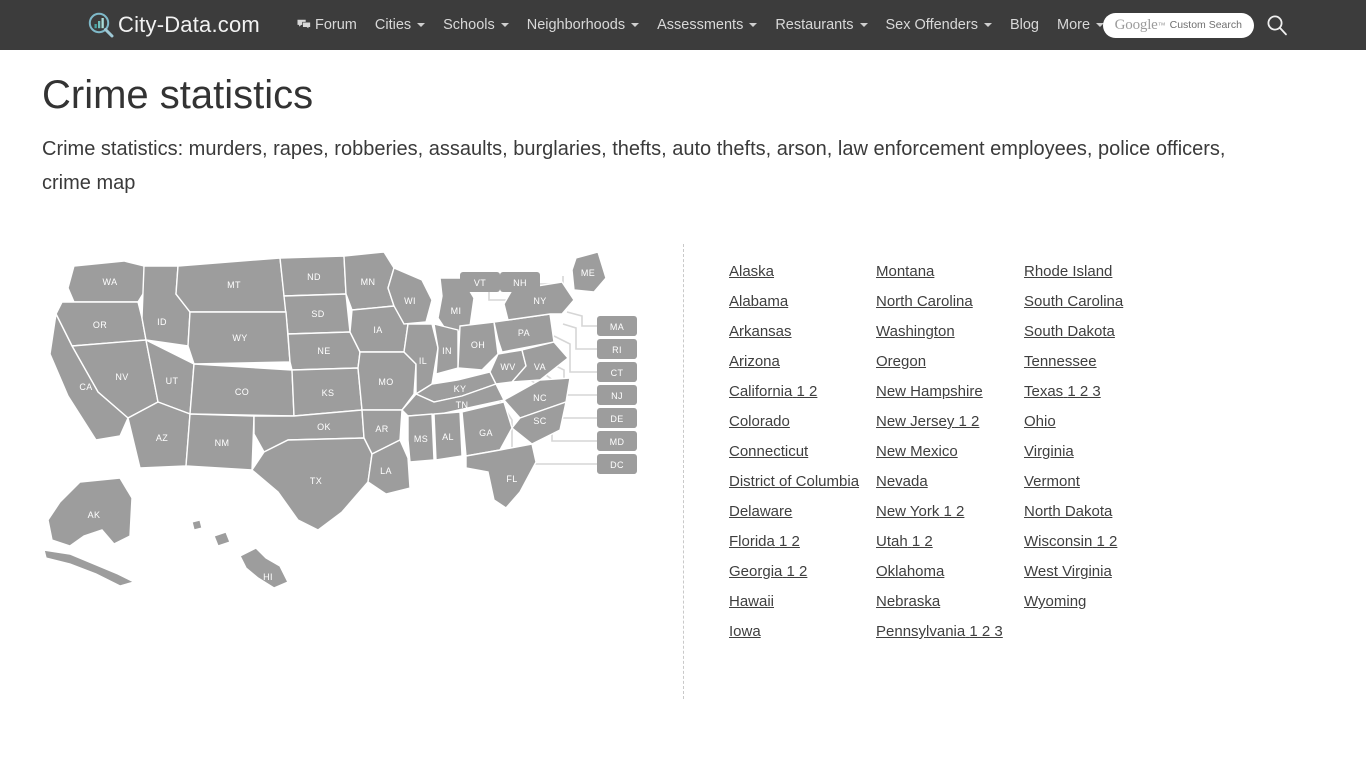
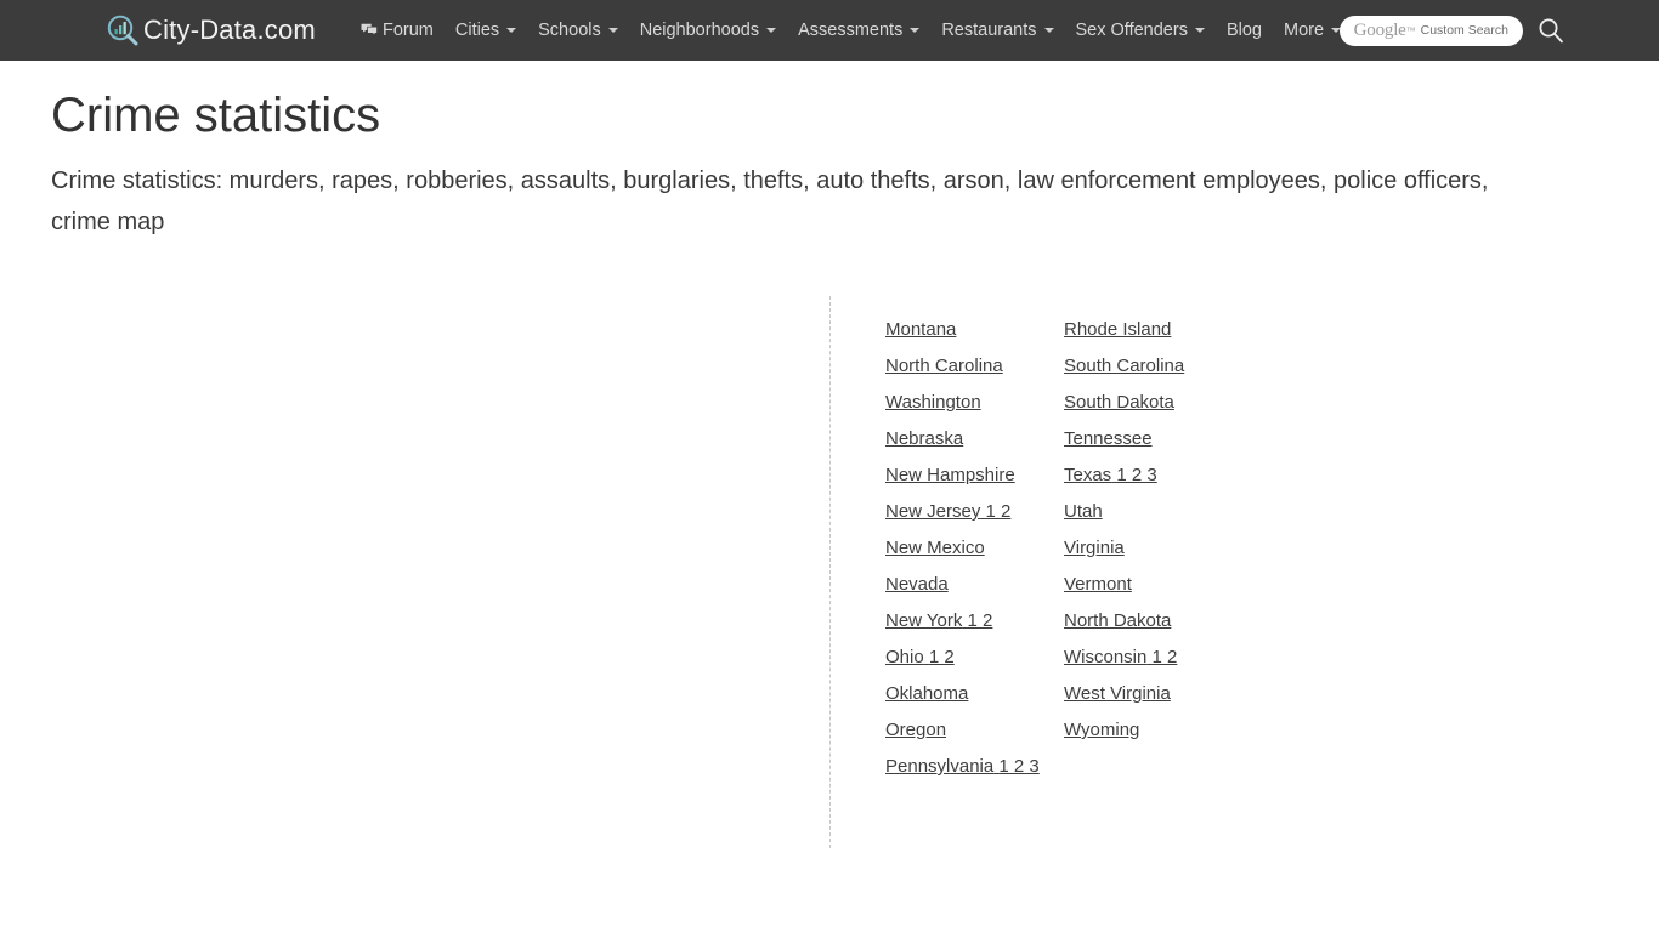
  City-Data.com
  Forum
  Cities
  Schools
  Neighborhoods
  Assessments
  Restaurants
  Sex Offenders
  Blog
  More
  Google
  ™
  Custom Search
  Crime statistics
  Crime statistics: murders, rapes, robberies, assaults, burglaries, thefts, auto thefts, arson, law enforcement employees, police officers, crime map
- WA
- OR
- ID
- MT
- ND
- SD
- MN
- WY
- NE
- IA
- NV
- CA
- UT
- CO
- KS
- AZ
- NM
- OK
- MO
- AR
- TX
- LA
- WI
- MI
- IL
- IN
- OH
- PA
- NY
- ME
- KY
- WV
- VA
- TN
- NC
- SC
- MS
- AL
- GA
- FL
- AK
- HI
- VT
- NH
- MA
- RI
- CT
- NJ
- DE
- MD
- DC
- Alaska
- Alabama
- Arkansas
- Arizona
- California 1 2
- Colorado
- Connecticut
- District of Columbia
- Delaware
- Florida 1 2
- Georgia 1 2
- Hawaii
- Iowa
  Montana
  North Carolina
  Washington
- Oregon
+ Nebraska
  New Hampshire
  New Jersey 1 2
  New Mexico
  Nevada
  New York 1 2
- Utah 1 2
+ Ohio 1 2
  Oklahoma
- Nebraska
+ Oregon
  Pennsylvania 1 2 3
  Rhode Island
  South Carolina
  South Dakota
  Tennessee
  Texas 1 2 3
- Ohio
+ Utah
  Virginia
  Vermont
  North Dakota
  Wisconsin 1 2
  West Virginia
  Wyoming
